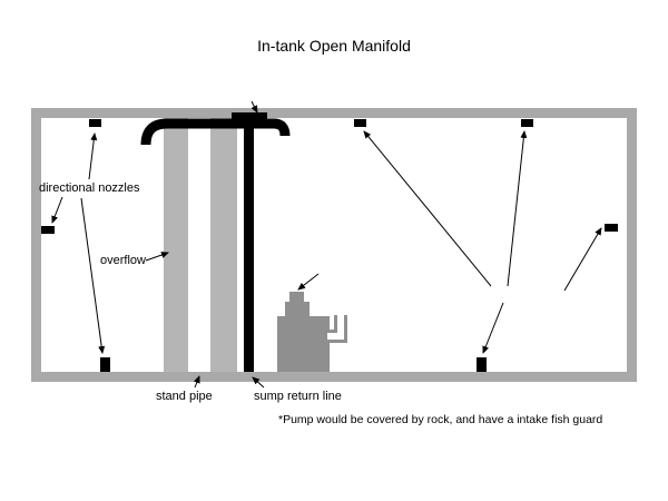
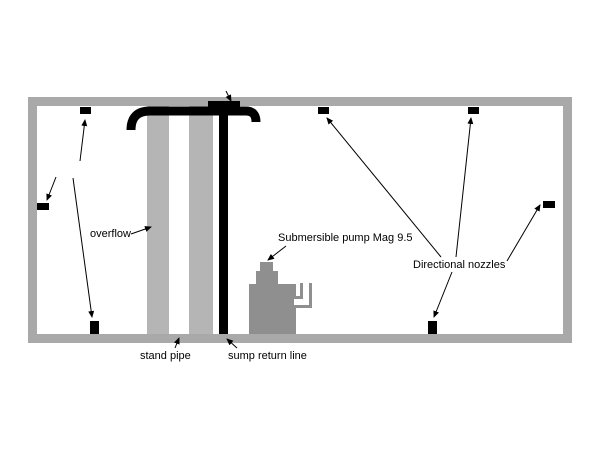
- In-tank Open Manifold
- directional nozzles
  overflow
+ Submersible pump Mag 9.5
+ Directional nozzles
  stand pipe
  sump return line
- *Pump would be covered by rock, and have a intake fish guard
